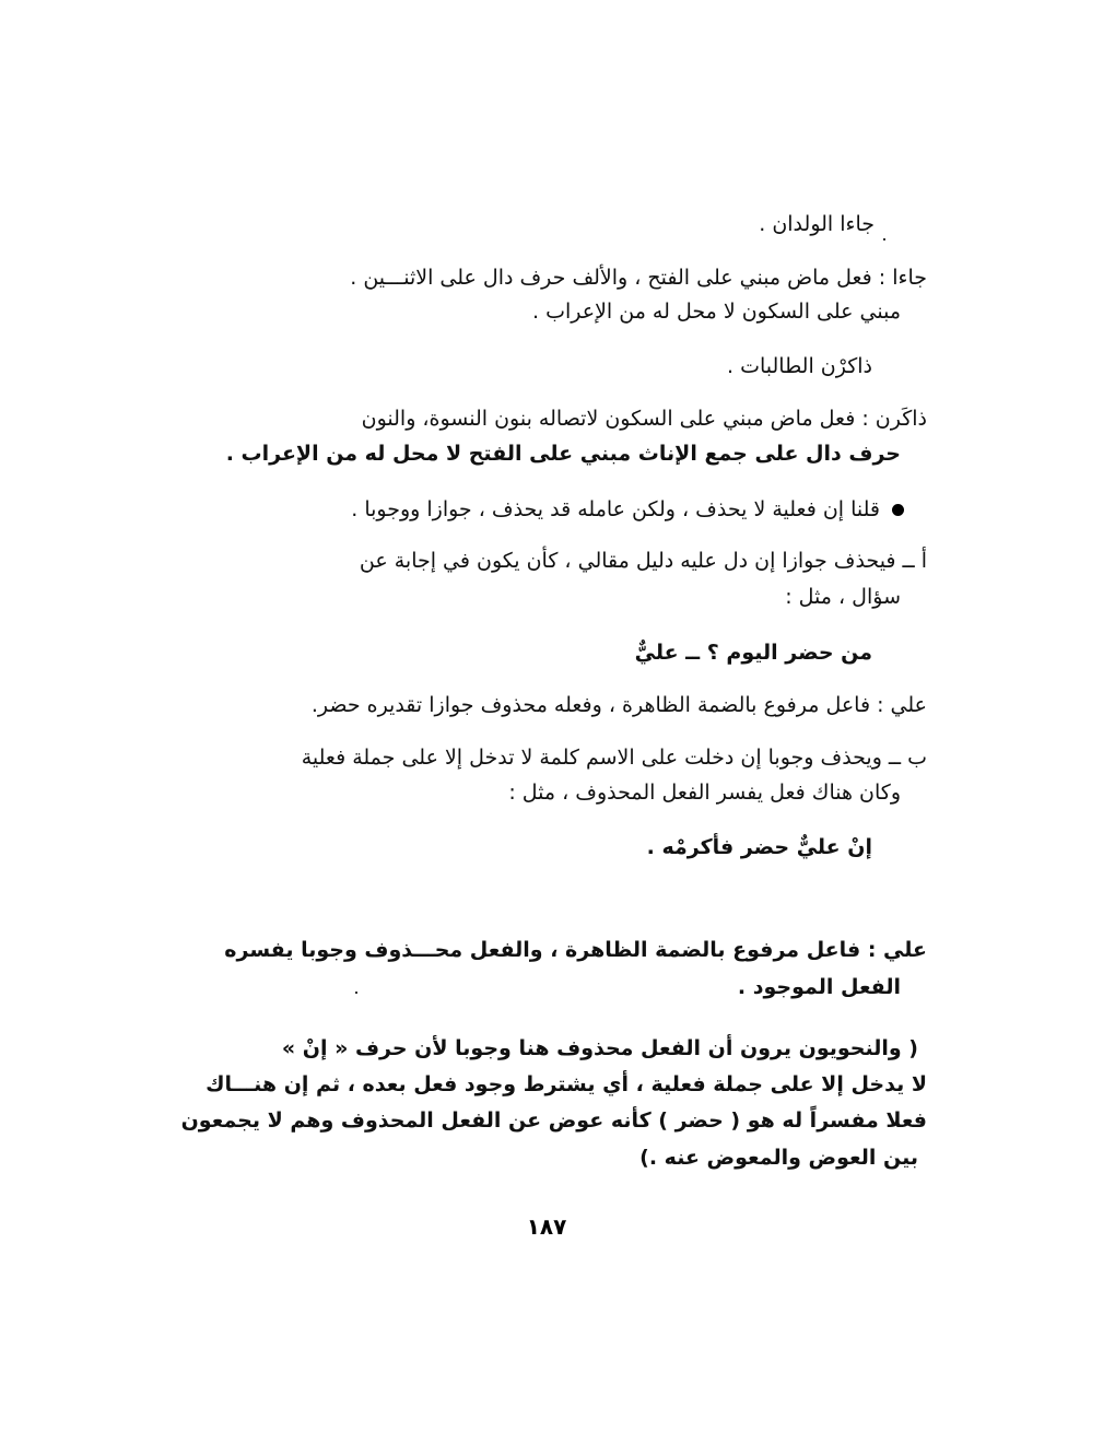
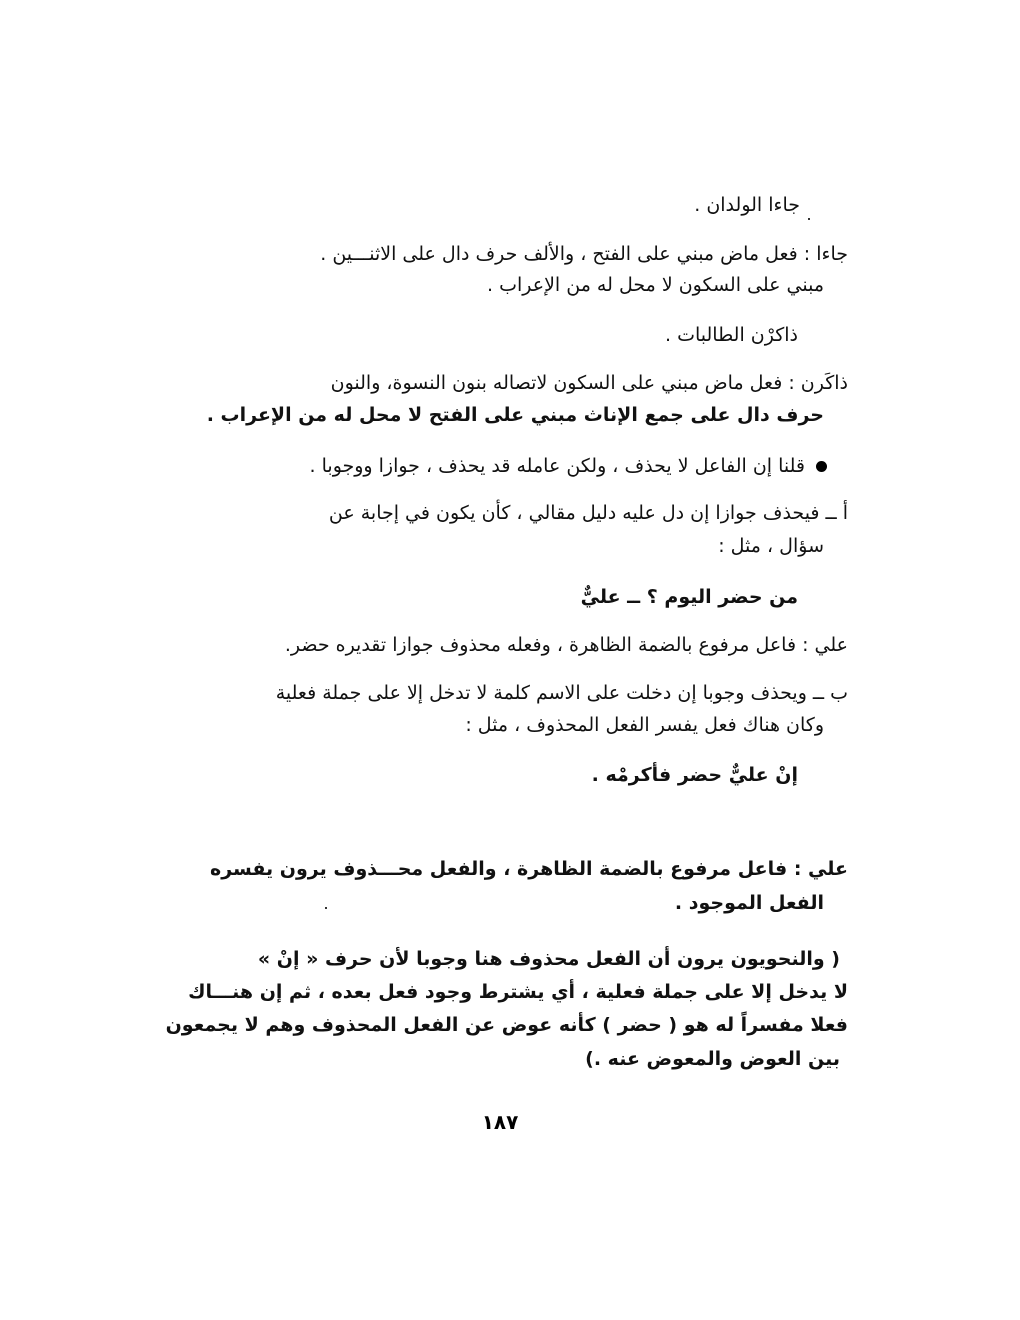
  جاءا الولدان .
  جاءا : فعل ماض مبني على الفتح ، والألف حرف دال على الاثنـــين .
  مبني على السكون لا محل له من الإعراب .
  ذاكرْن الطالبات .
  ذاكَرن : فعل ماض مبني على السكون لاتصاله بنون النسوة، والنون
  حرف دال على جمع الإناث مبني على الفتح لا محل له من الإعراب .
- قلنا إن فعلية لا يحذف ، ولكن عامله قد يحذف ، جوازا ووجوبا .
+ قلنا إن الفاعل لا يحذف ، ولكن عامله قد يحذف ، جوازا ووجوبا .
  أ ــ فيحذف جوازا إن دل عليه دليل مقالي ، كأن يكون في إجابة عن
  سؤال ، مثل :
  من حضر اليوم ؟ ــ عليٌّ
  علي : فاعل مرفوع بالضمة الظاهرة ، وفعله محذوف جوازا تقديره حضر.
  ب ــ ويحذف وجوبا إن دخلت على الاسم كلمة لا تدخل إلا على جملة فعلية
  وكان هناك فعل يفسر الفعل المحذوف ، مثل :
  إنْ عليٌّ حضر فأكرمْه .
- علي : فاعل مرفوع بالضمة الظاهرة ، والفعل محـــذوف وجوبا يفسره
+ علي : فاعل مرفوع بالضمة الظاهرة ، والفعل محـــذوف يرون يفسره
  الفعل الموجود .
  ( والنحويون يرون أن الفعل محذوف هنا وجوبا لأن حرف « إنْ »
  لا يدخل إلا على جملة فعلية ، أي يشترط وجود فعل بعده ، ثم إن هنـــاك
  فعلا مفسراً له هو ( حضر ) كأنه عوض عن الفعل المحذوف وهم لا يجمعون
  بين العوض والمعوض عنه .)
  ١٨٧
